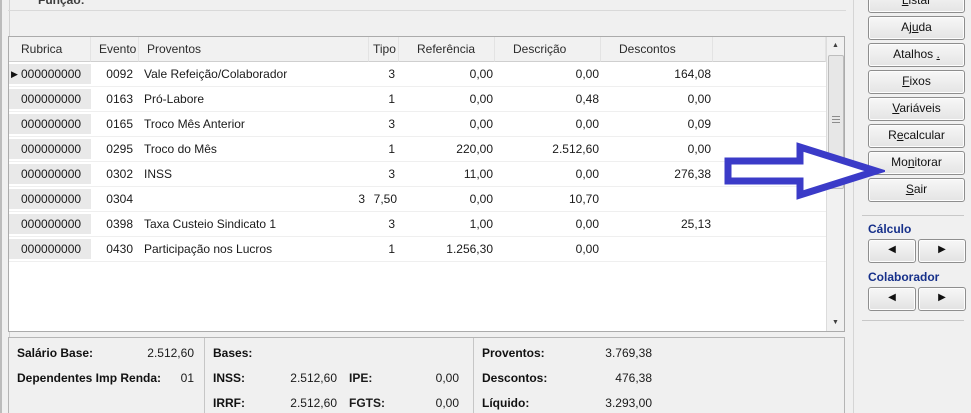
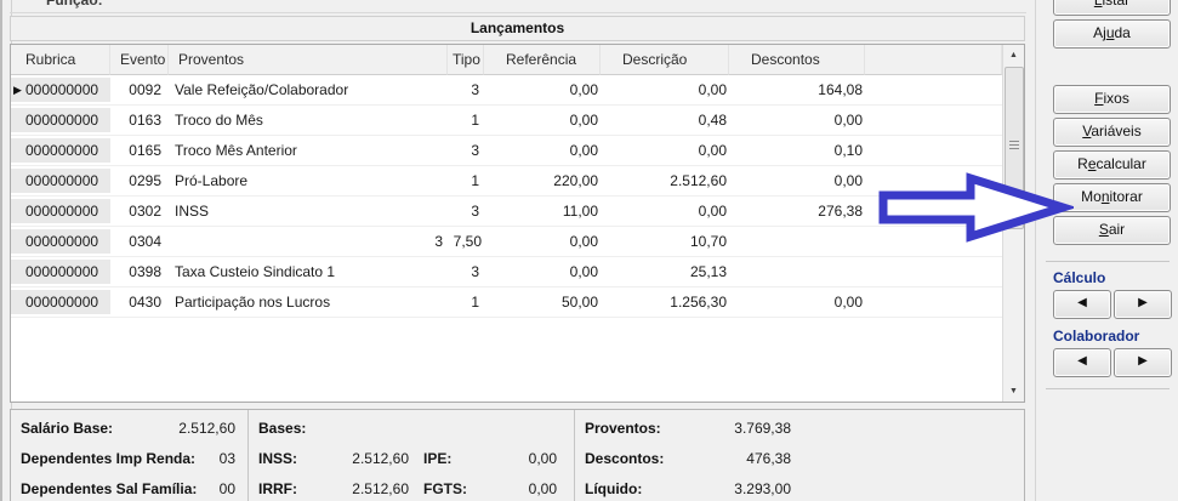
  Função:
+ Lançamentos
  Rubrica
  Evento
  Proventos
  Tipo
  Referência
  Descrição
  Descontos
  ▶
  000000000
  0092
  Vale Refeição/Colaborador
  3
  0,00
  0,00
  164,08
  000000000
  0163
- Pró-Labore
+ Troco do Mês
  1
  0,00
  0,48
  0,00
  000000000
  0165
  Troco Mês Anterior
  3
  0,00
  0,00
- 0,09
+ 0,10
  000000000
  0295
- Troco do Mês
+ Pró-Labore
  1
  220,00
  2.512,60
  0,00
  000000000
  0302
  INSS
  3
  11,00
  0,00
  276,38
  000000000
  0304
  3
  7,50
  0,00
  10,70
  000000000
  0398
  Taxa Custeio Sindicato 1
  3
- 1,00
  0,00
  25,13
  000000000
  0430
  Participação nos Lucros
  1
+ 50,00
  1.256,30
  0,00
  Salário Base:
  2.512,60
  Dependentes Imp Renda:
- 01
+ 03
+ Dependentes Sal Família:
+ 00
  Bases:
  INSS:
  2.512,60
  IPE:
  0,00
  IRRF:
  2.512,60
  FGTS:
  0,00
  Proventos:
  3.769,38
  Descontos:
  476,38
  Líquido:
  3.293,00
  Listar
  Ajuda
- Atalhos .
  Fixos
  Variáveis
  Recalcular
  Monitorar
  Sair
  Cálculo
  ◀
  ▶
  Colaborador
  ◀
  ▶
